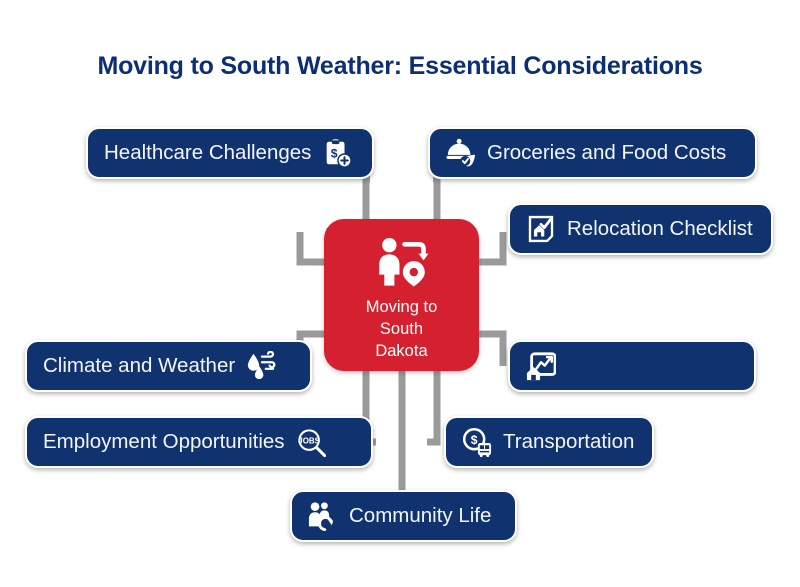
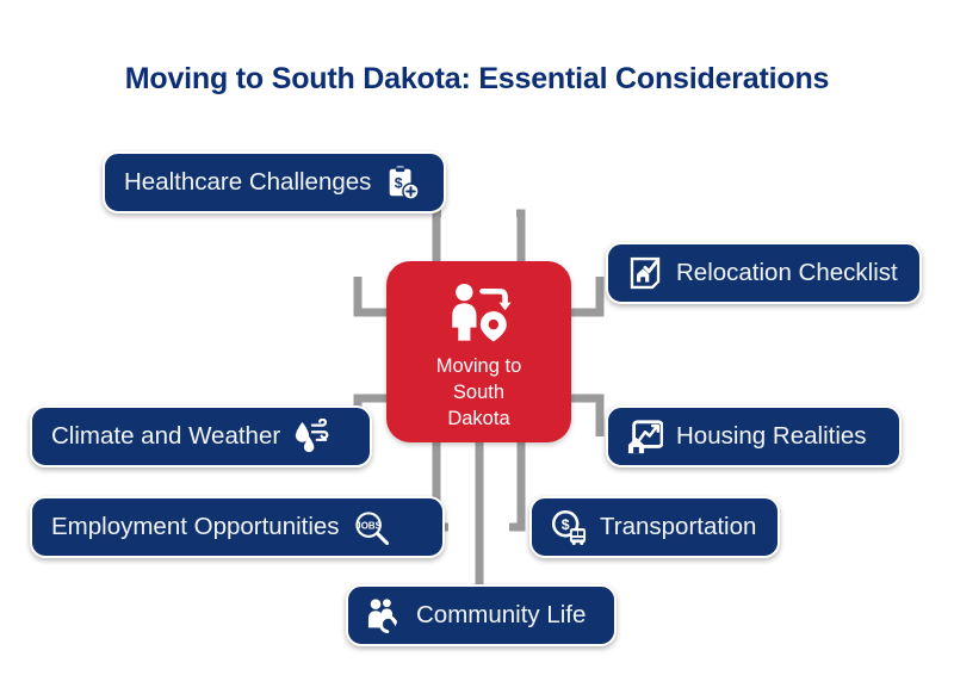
- Moving to South Weather: Essential Considerations
+ Moving to South Dakota: Essential Considerations
  Moving to
  South
  Dakota
  Healthcare Challenges
  $
  Climate and Weather
  Employment Opportunities
  JOBS
  Community Life
- Groceries and Food Costs
  Relocation Checklist
+ Housing Realities
  $
  Transportation
